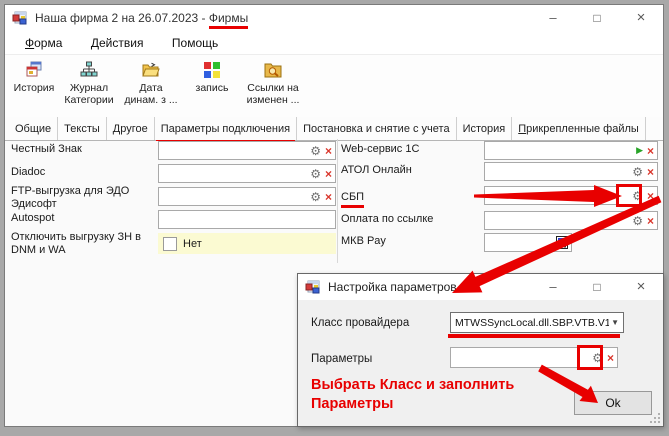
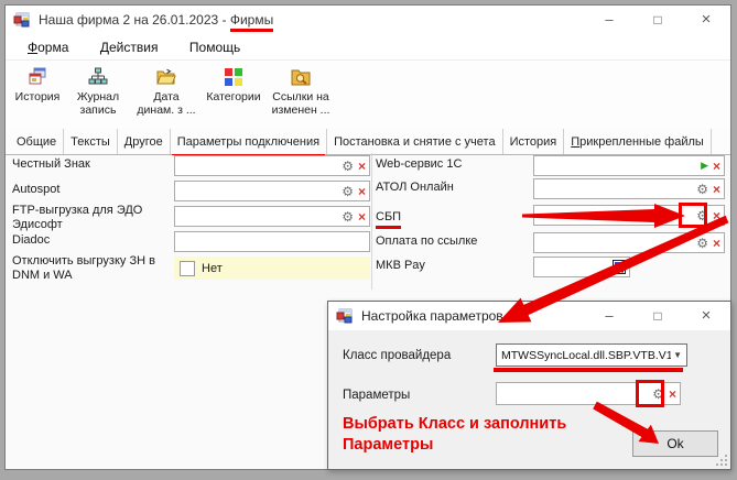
- Наша фирма 2 на 26.07.2023 - Фирмы
+ Наша фирма 2 на 26.01.2023 - Фирмы
  –
  □
  ×
  Форма Действия Помощь
  История
  Журнал
- Категории
+ запись
  Дата
  динам. з ...
- запись
+ Категории
  Ссылки на
  изменен ...
  Общие
  Тексты
  Другое
  Параметры подключения
  Постановка и снятие с учета
  История
  Прикрепленные файлы
  Честный Знак
  ⚙
  ×
- Diadoc
+ Autospot
  ⚙
  ×
  FTP-выгрузка для ЭДО Эдисофт
  ⚙
  ×
- Autospot
+ Diadoc
  Отключить выгрузку ЗН в DNM и WA
  Нет
  Web-сервис 1С
  ▶
  ×
  АТОЛ Онлайн
  ⚙
  ×
  СБП
  ⚙
  ×
  Оплата по ссылке
  ⚙
  ×
  МКВ Pay
  Настройка параметров
  –
  □
  ×
  Класс провайдера
  MTWSSyncLocal.dll.SBP.VTB.V1
  ▼
  Параметры
  ⚙
  ×
  Выбрать Класс и заполнить
  Параметры
  Ok
